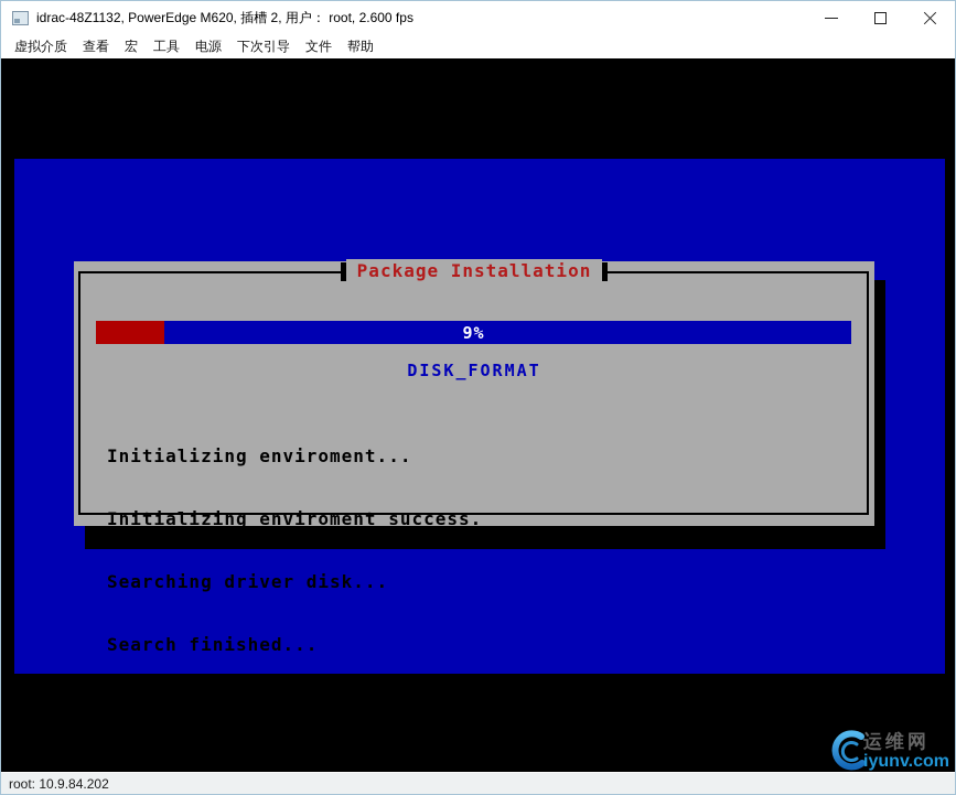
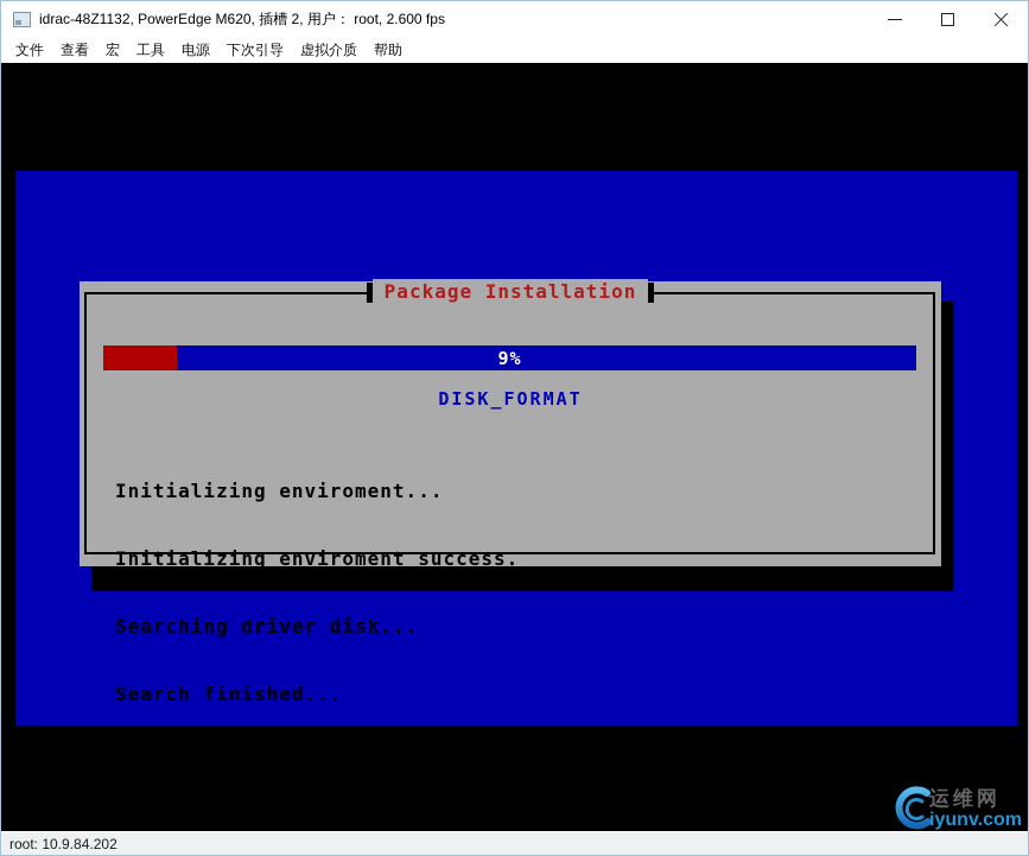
  idrac-48Z1132, PowerEdge M620, 插槽 2, 用户： root, 2.600 fps
- 虚拟介质
+ 文件
  查看
  宏
  工具
  电源
  下次引导
- 文件
+ 虚拟介质
  帮助
  Package Installation
  9%
  DISK_FORMAT
  Initializing enviroment...
  Initializing enviroment success.
  Searching driver disk...
  Search finished...
  运维网
  iyunv.com
  root: 10.9.84.202
